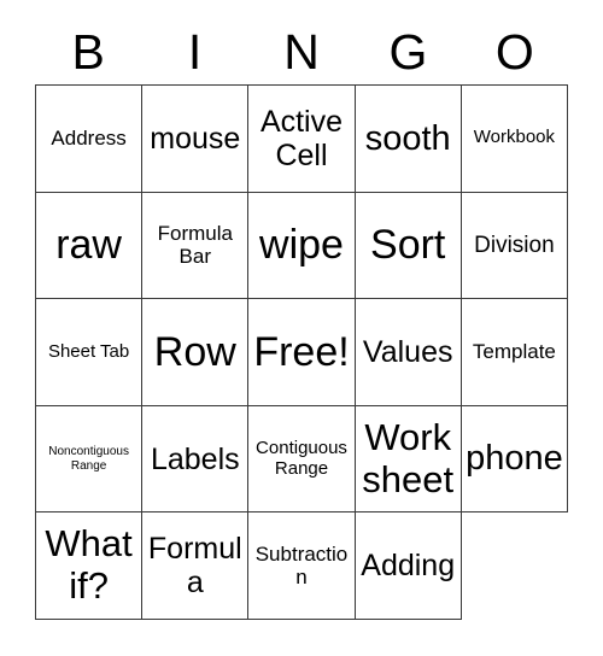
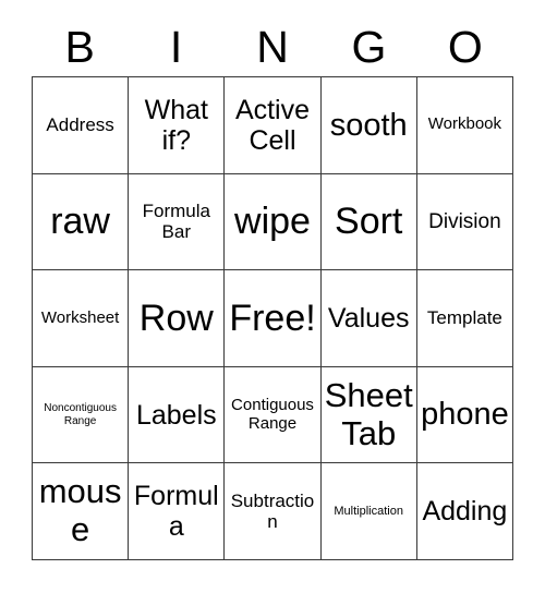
  B
  I
  N
  G
  O
  Address
- mouse
+ What if?
  Active Cell
  sooth
  Workbook
  raw
  Formula Bar
  wipe
  Sort
  Division
- Sheet Tab
+ Worksheet
  Row
  Free!
  Values
  Template
  Noncontiguous Range
  Labels
  Contiguous Range
- Worksheet
+ Sheet Tab
  phone
- What if?
+ mouse
  Formula
  Subtraction
+ Multiplication
  Adding
